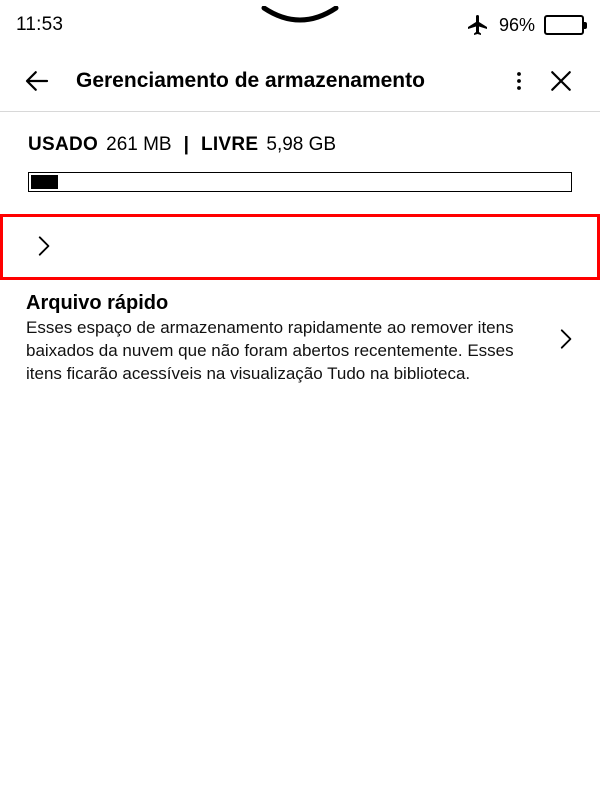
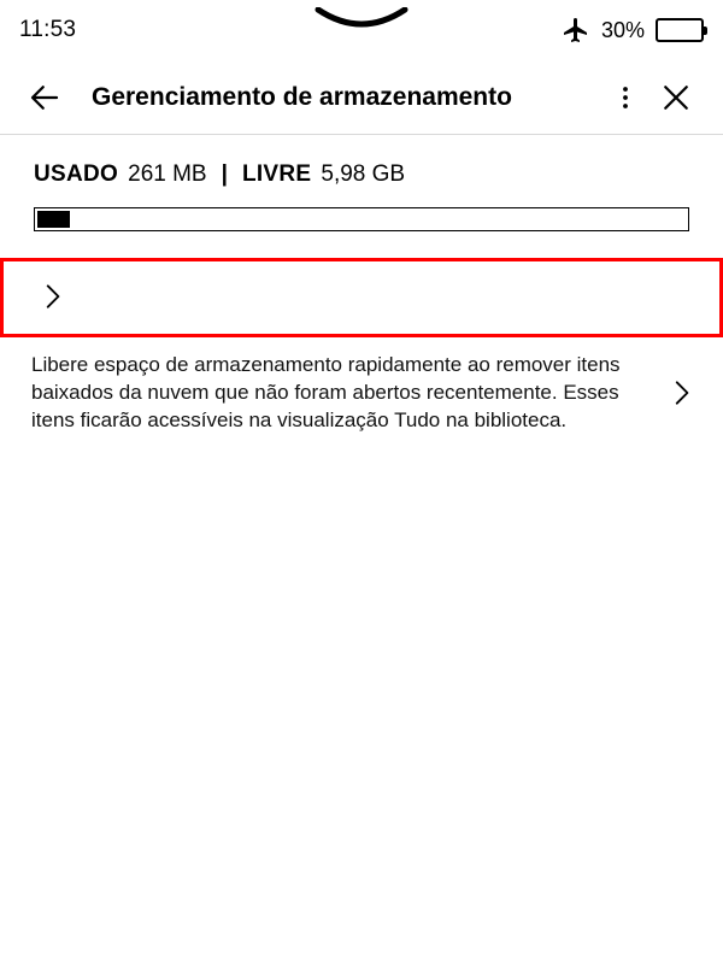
  11:53
- 96%
+ 30%
  Gerenciamento de armazenamento
  USADO
  261 MB
  |
  LIVRE
  5,98 GB
- Arquivo rápido
- Esses espaço de armazenamento rapidamente ao remover itens baixados da nuvem que não foram abertos recentemente. Esses itens ficarão acessíveis na visualização Tudo na biblioteca.
+ Libere espaço de armazenamento rapidamente ao remover itens baixados da nuvem que não foram abertos recentemente. Esses itens ficarão acessíveis na visualização Tudo na biblioteca.
